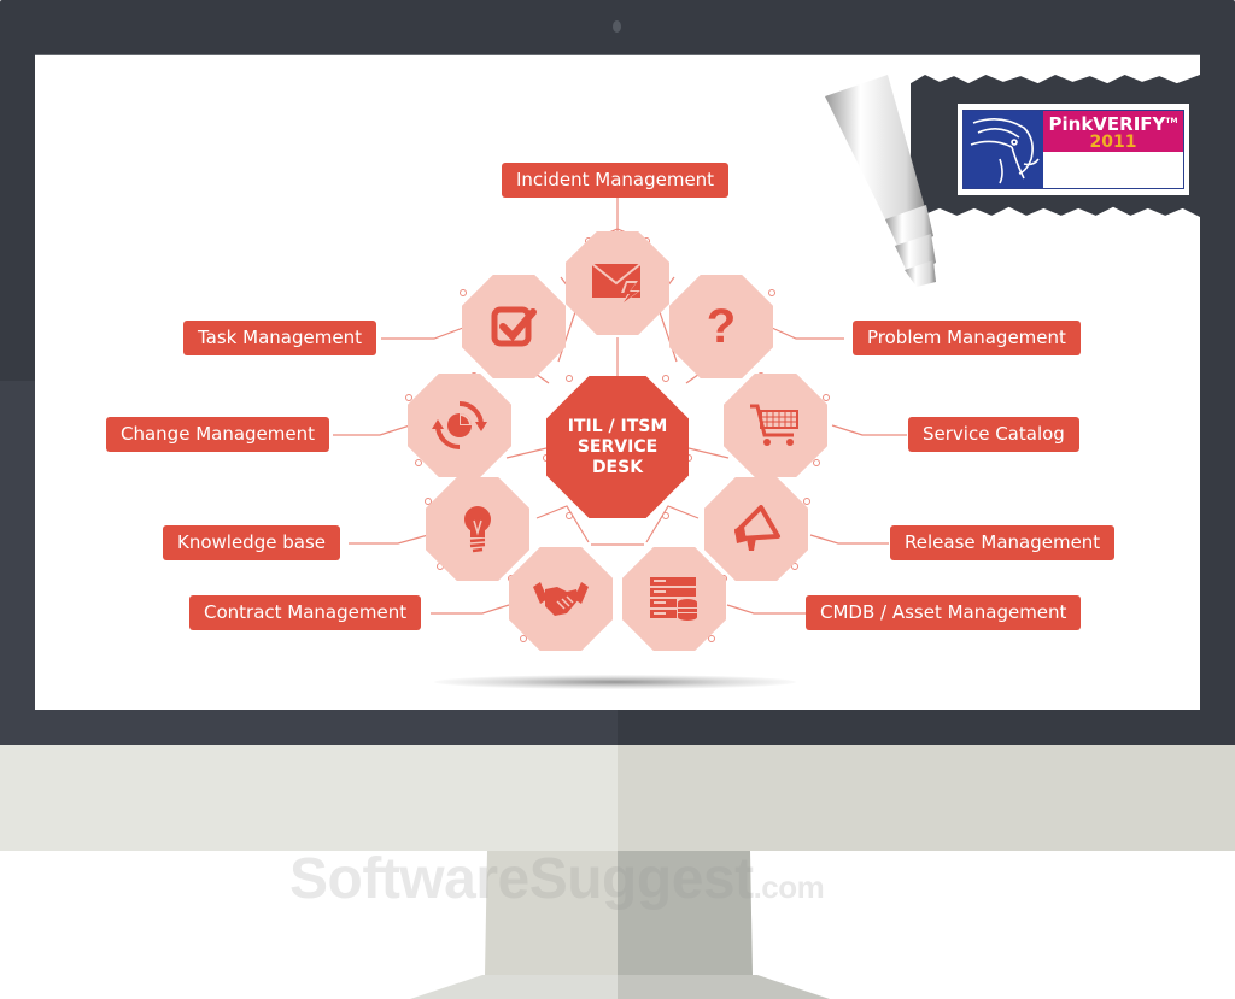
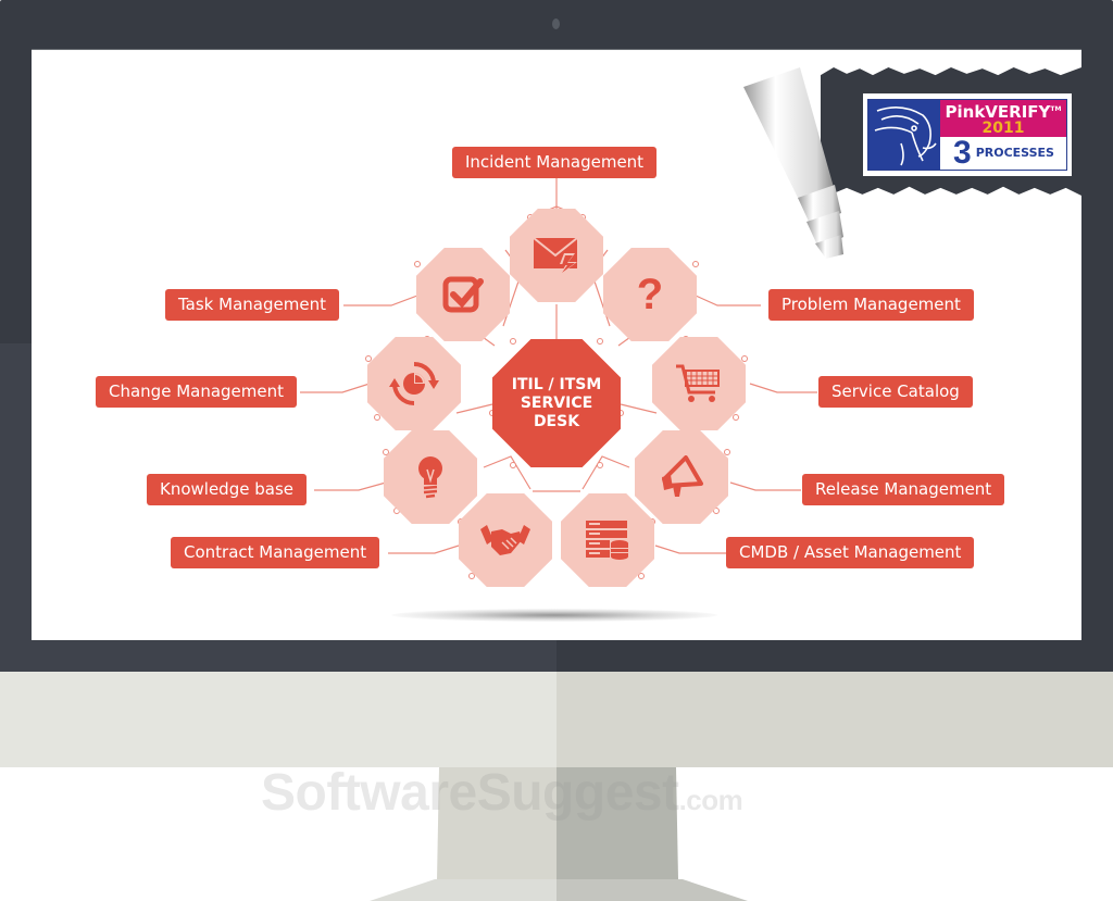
  SoftwareSuggest
  ITIL / ITSM
  SERVICE
  DESK
  ?
  Incident Management
  Task Management
  Problem Management
  Change Management
  Service Catalog
  Knowledge base
  Release Management
  Contract Management
  CMDB / Asset Management
  PinkVERIFY
  2011
+ 3
+ PROCESSES
